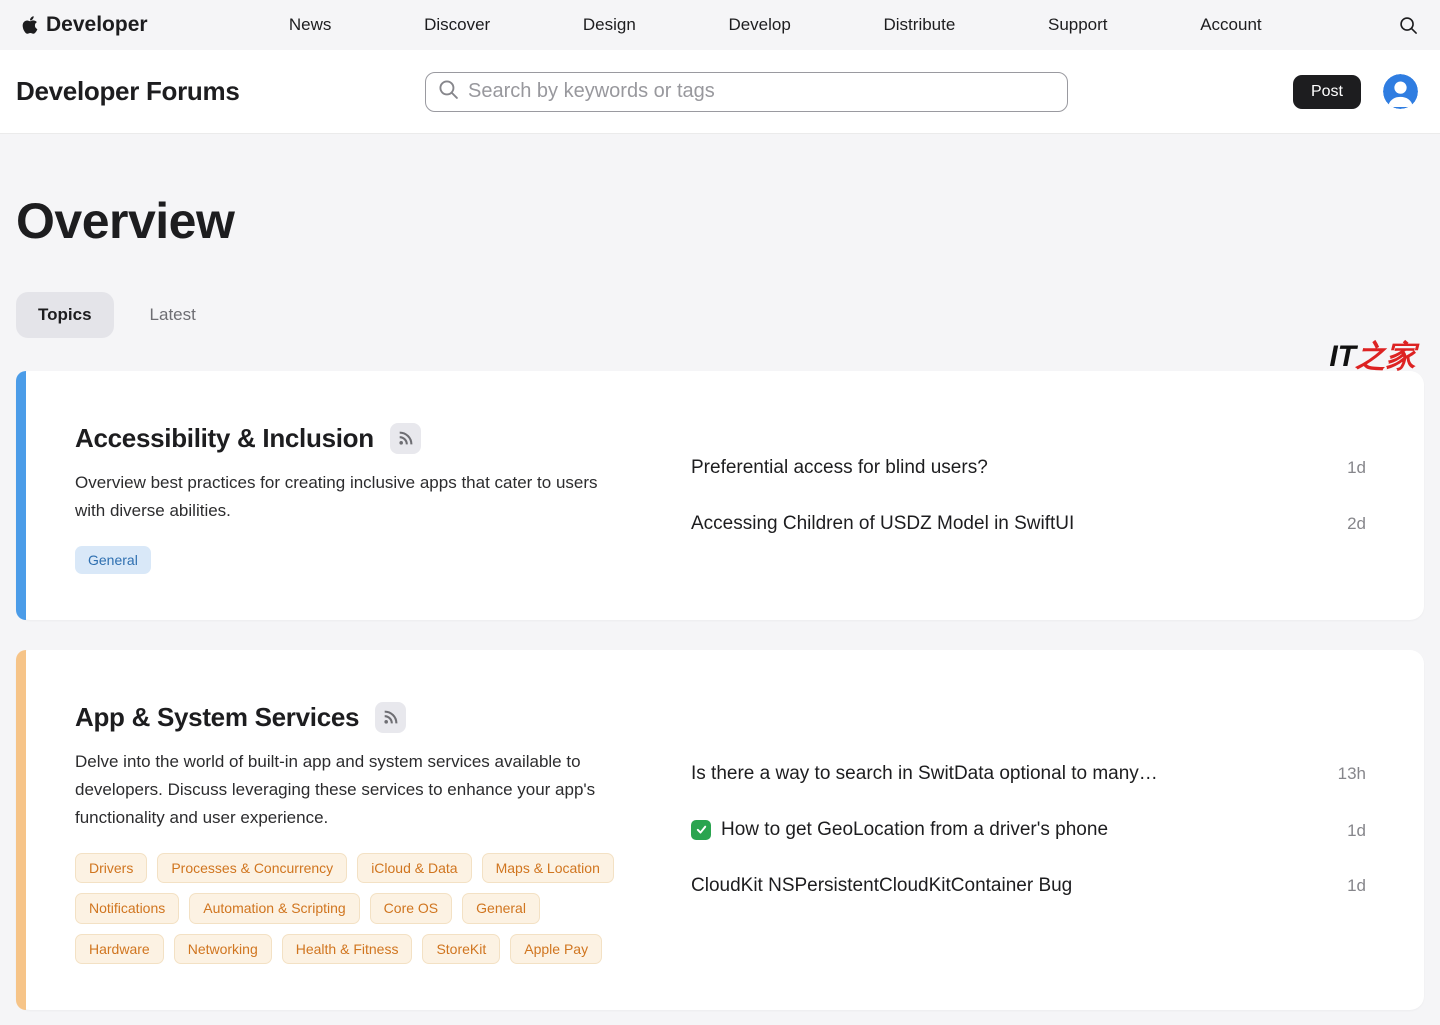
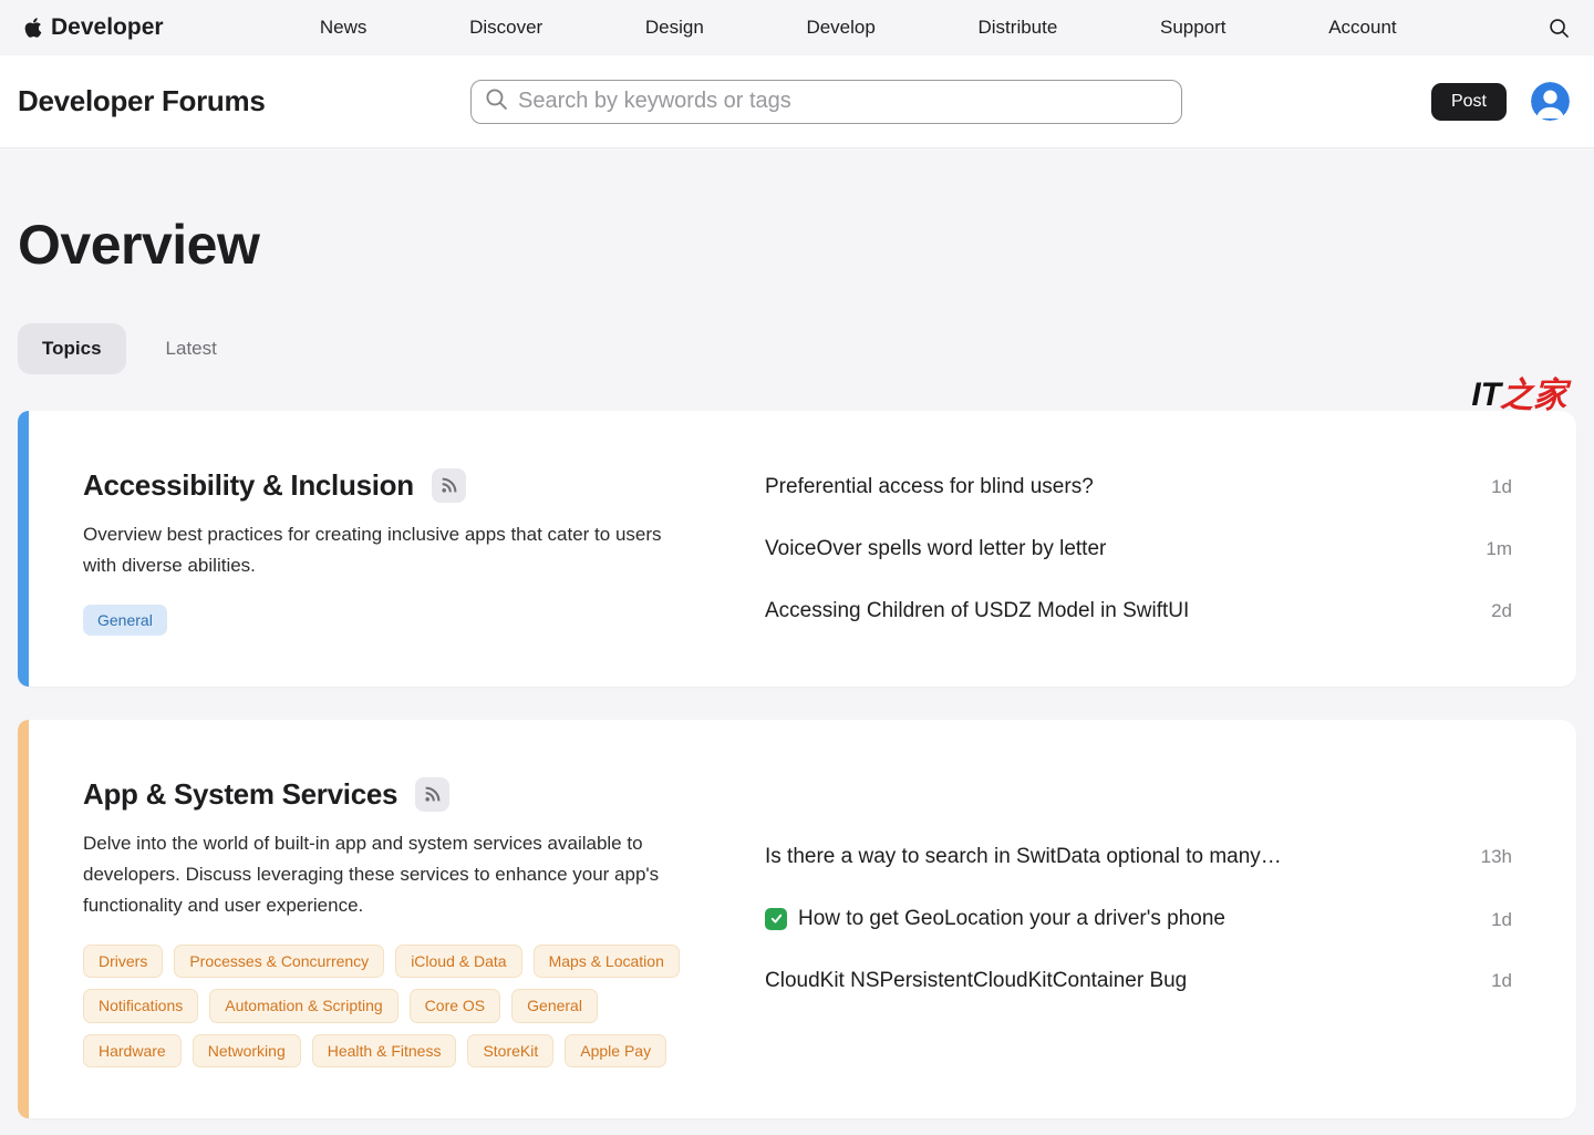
  Developer
  News
  Discover
  Design
  Develop
  Distribute
  Support
  Account
  Developer Forums
  Search by keywords or tags
  Post
  Overview
  Topics
  Latest
  IT之家
  Accessibility & Inclusion
  Overview best practices for creating inclusive apps that cater to users with diverse abilities.
  General
  Preferential access for blind users?
  1d
+ VoiceOver spells word letter by letter
+ 1m
  Accessing Children of USDZ Model in SwiftUI
  2d
  App & System Services
  Delve into the world of built-in app and system services available to developers. Discuss leveraging these services to enhance your app's functionality and user experience.
  Drivers
  Processes & Concurrency
  iCloud & Data
  Maps & Location
  Notifications
  Automation & Scripting
  Core OS
  General
  Hardware
  Networking
  Health & Fitness
  StoreKit
  Apple Pay
  Is there a way to search in SwitData optional to many…
  13h
- How to get GeoLocation from a driver's phone
+ How to get GeoLocation your a driver's phone
  1d
  CloudKit NSPersistentCloudKitContainer Bug
  1d
